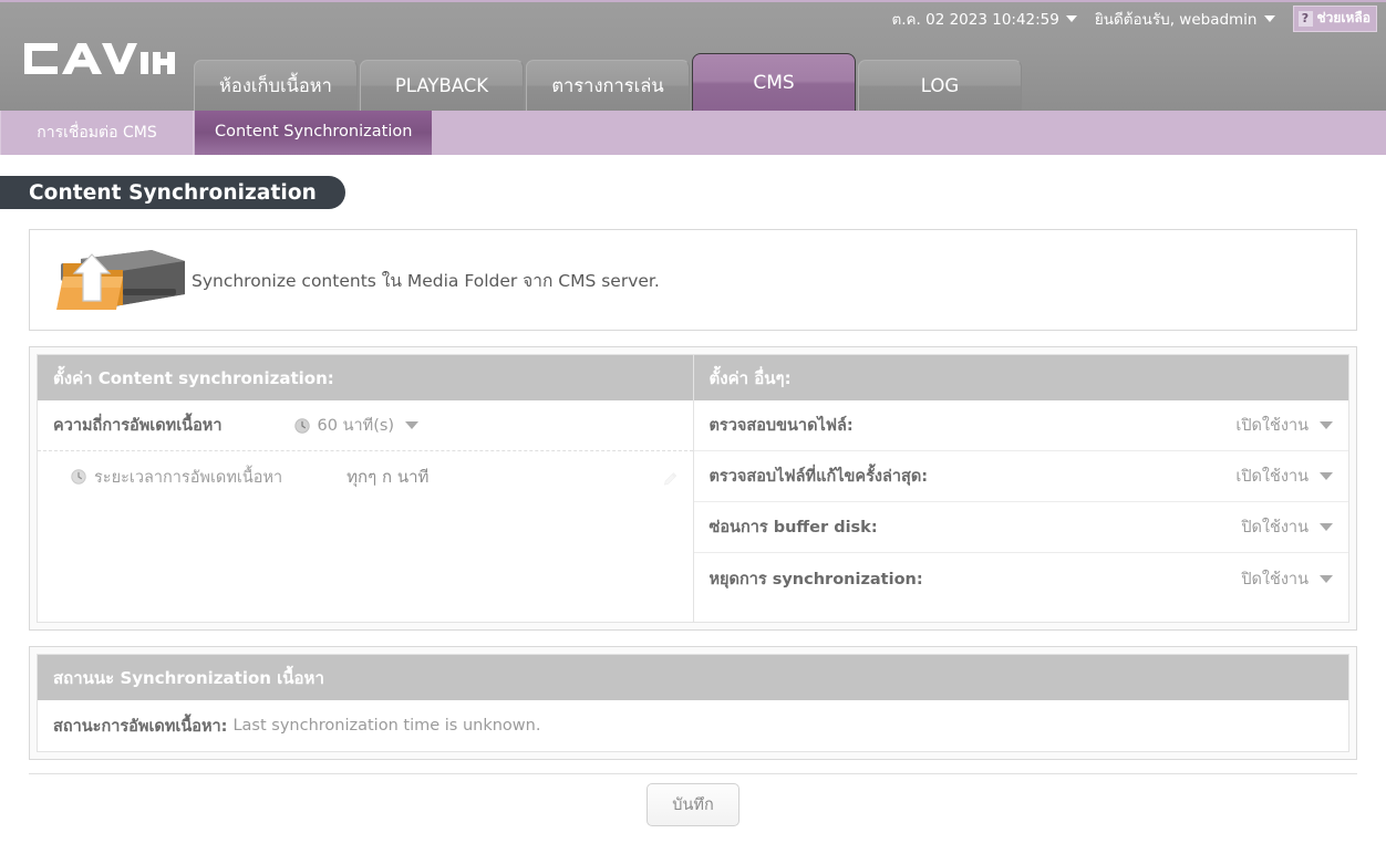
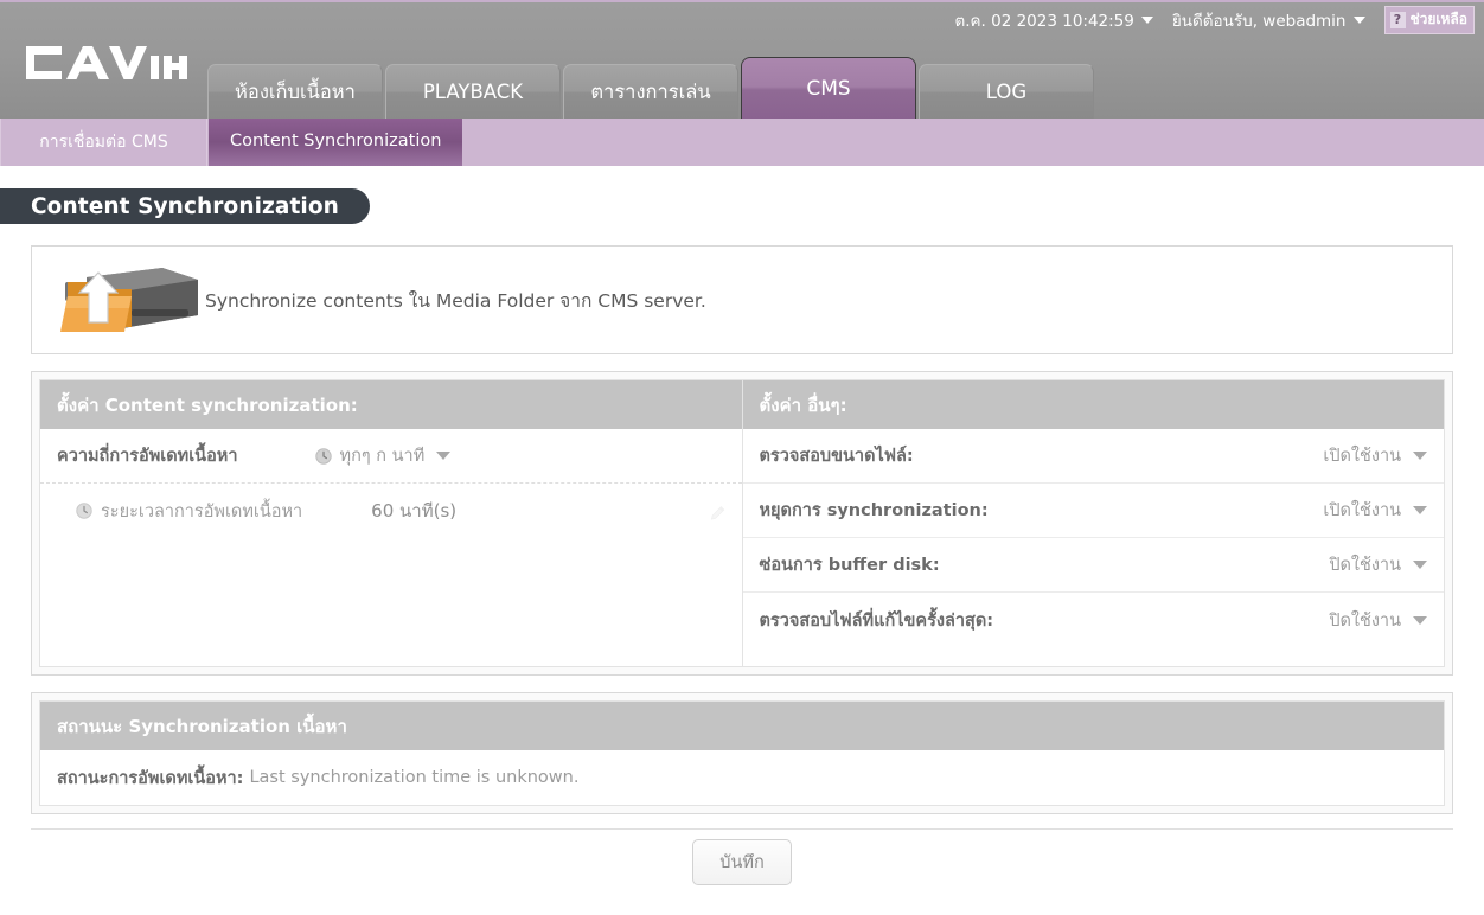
  ต.ค. 02 2023 10:42:59
  ยินดีต้อนรับ, webadmin
  ?
  ช่วยเหลือ
  ห้องเก็บเนื้อหา
  PLAYBACK
  ตารางการเล่น
  CMS
  LOG
  การเชื่อมต่อ CMS
  Content Synchronization
  Content Synchronization
  Synchronize contents ใน Media Folder จาก CMS server.
  ตั้งค่า Content synchronization:
  ความถี่การอัพเดทเนื้อหา
- 60 นาที(s)
+ ทุกๆ ก นาที
  ระยะเวลาการอัพเดทเนื้อหา
- ทุกๆ ก นาที
+ 60 นาที(s)
  ตั้งค่า อื่นๆ:
  ตรวจสอบขนาดไฟล์:
  เปิดใช้งาน
- ตรวจสอบไฟล์ที่แก้ไขครั้งล่าสุด:
+ หยุดการ synchronization:
  เปิดใช้งาน
  ซ่อนการ buffer disk:
  ปิดใช้งาน
- หยุดการ synchronization:
+ ตรวจสอบไฟล์ที่แก้ไขครั้งล่าสุด:
  ปิดใช้งาน
  สถานนะ Synchronization เนื้อหา
  สถานะการอัพเดทเนื้อหา:
  Last synchronization time is unknown.
  บันทึก
